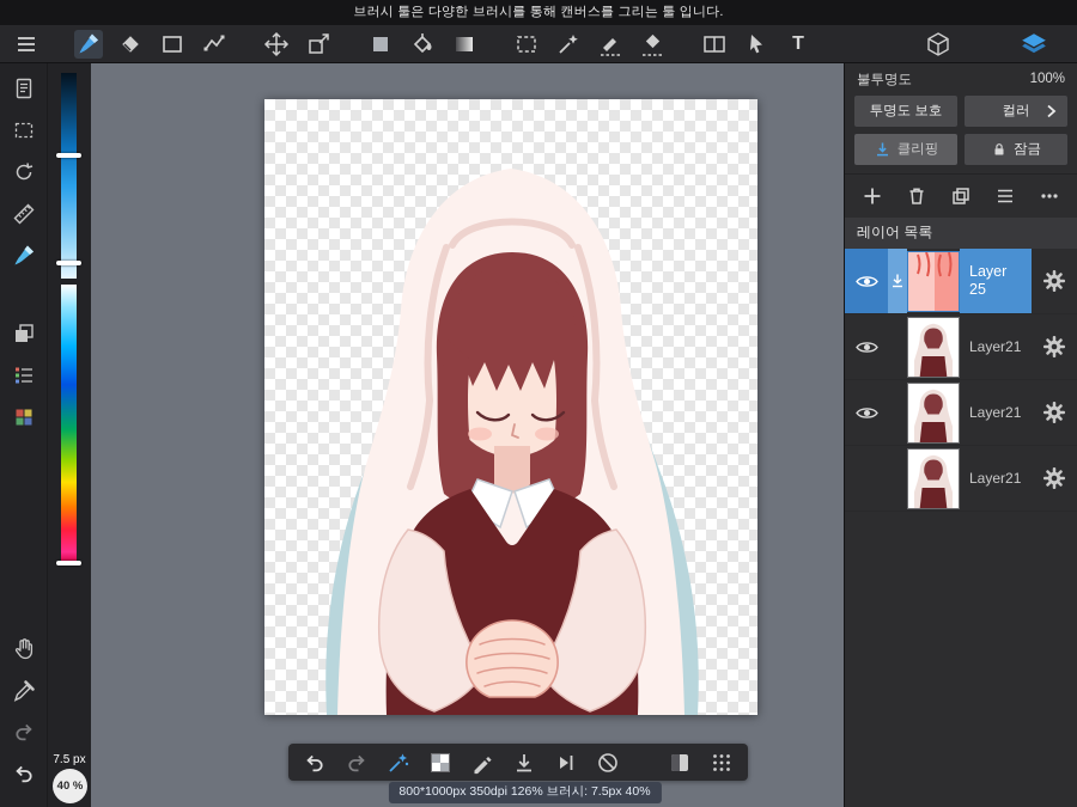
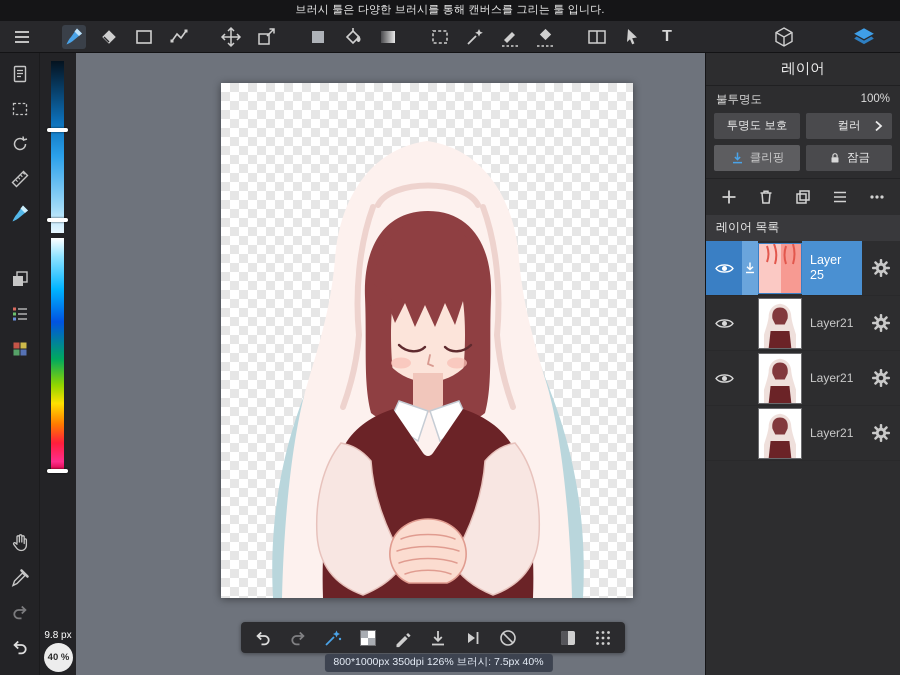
  브러시 툴은 다양한 브러시를 통해 캔버스를 그리는 툴 입니다.
  T
- 7.5 px
+ 9.8 px
  40 %
  800*1000px 350dpi 126% 브러시: 7.5px 40%
+ 레이어
  불투명도
  100%
  투명도 보호
  컬러
  클리핑
  잠금
  레이어 목록
  Layer 25
  Layer21
  Layer21
  Layer21
